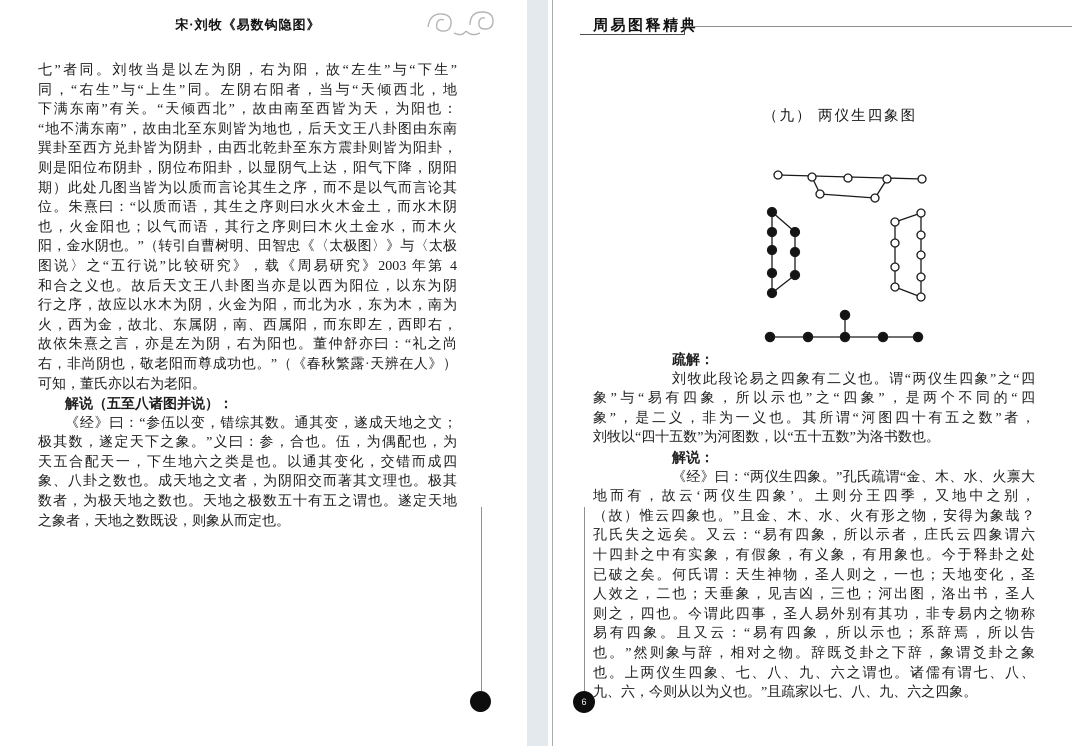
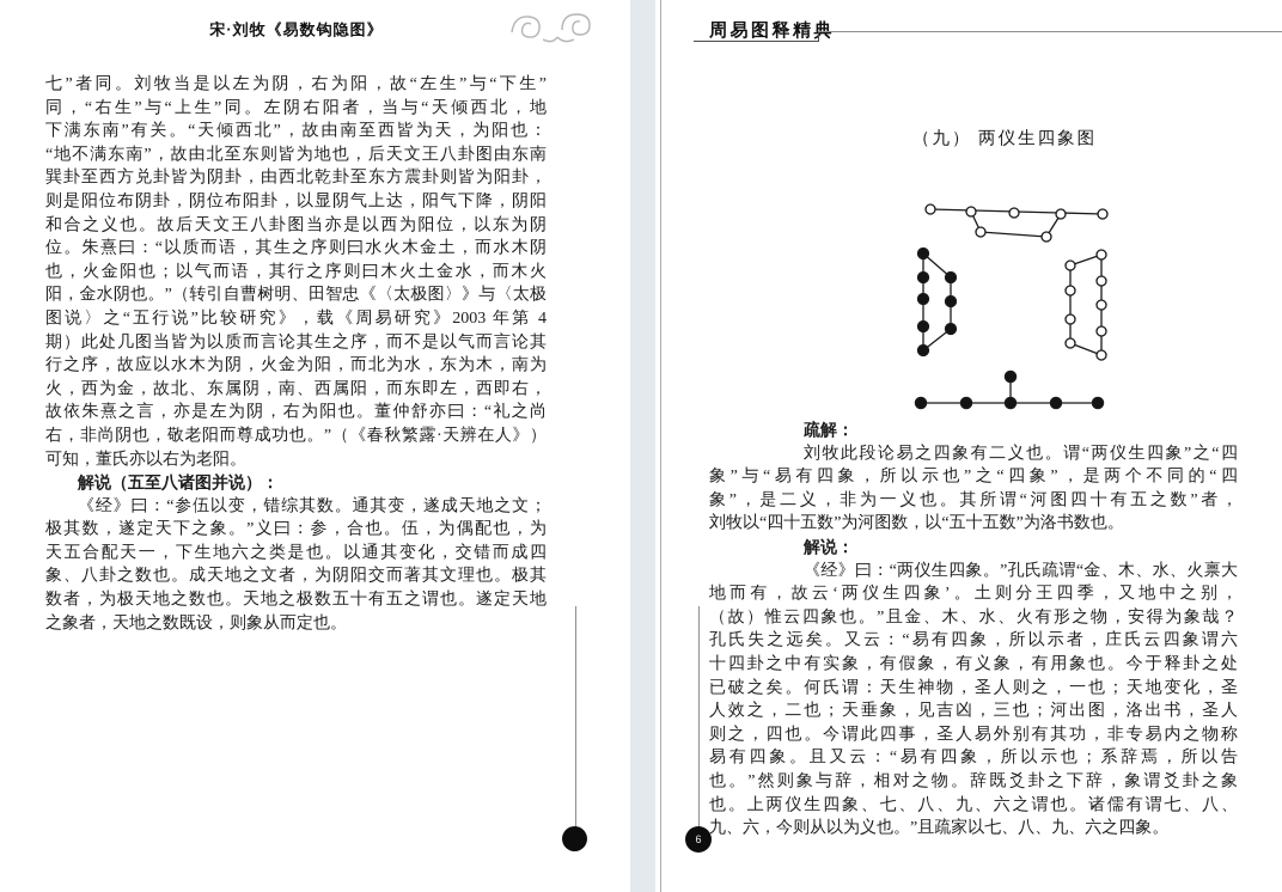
  宋·刘牧《易数钩隐图》
  周易图释精
  七”者同。刘牧当是以左为阴，右为阳，故“左生”与“下生”
  同，“右生”与“上生”同。左阴右阳者，当与“天倾西北，地
  下满东南”有关。“天倾西北”，故由南至西皆为天，为阳也：
  “地不满东南”，故由北至东则皆为地也，后天文王八卦图由东南
  巽卦至西方兑卦皆为阴卦，由西北乾卦至东方震卦则皆为阳卦，
  则是阳位布阴卦，阴位布阳卦，以显阴气上达，阳气下降，阴阳
- 期）此处几图当皆为以质而言论其生之序，而不是以气而言论其
+ 和合之义也。故后天文王八卦图当亦是以西为阳位，以东为阴
  位。朱熹曰：“以质而语，其生之序则曰水火木金土，而水木阴
  也，火金阳也；以气而语，其行之序则曰木火土金水，而木火
  阳，金水阴也。”（转引自曹树明、田智忠《〈太极图〉》与〈太极
  图说〉之“五行说”比较研究》，载《周易研究》2003 年第 4
- 和合之义也。故后天文王八卦图当亦是以西为阳位，以东为阴
+ 期）此处几图当皆为以质而言论其生之序，而不是以气而言论其
  行之序，故应以水木为阴，火金为阳，而北为水，东为木，南为
  火，西为金，故北、东属阴，南、西属阳，而东即左，西即右，
  故依朱熹之言，亦是左为阴，右为阳也。董仲舒亦曰：“礼之尚
  右，非尚阴也，敬老阳而尊成功也。”（《春秋繁露·天辨在人》）
  可知，董氏亦以右为老阳。
  解说（五至八诸图并说）：
  《经》曰：“参伍以变，错综其数。通其变，遂成天地之文；
  极其数，遂定天下之象。”义曰：参，合也。伍，为偶配也，为
  天五合配天一，下生地六之类是也。以通其变化，交错而成四
  象、八卦之数也。成天地之文者，为阴阳交而著其文理也。极其
  数者，为极天地之数也。天地之极数五十有五之谓也。遂定天地
  之象者，天地之数既设，则象从而定也。
  （九） 两仪生四象图
  疏解：
  刘牧此段论易之四象有二义也。谓“两仪生四象”之“四
  象”与“易有四象，所以示也”之“四象”，是两个不同的“四
  象”，是二义，非为一义也。其所谓“河图四十有五之数”者，
  刘牧以“四十五数”为河图数，以“五十五数”为洛书数也。
  解说：
  《经》曰：“两仪生四象。”孔氏疏谓“金、木、水、火禀大
  地而有，故云‘两仪生四象’。土则分王四季，又地中之别，
  （故）惟云四象也。”且金、木、水、火有形之物，安得为象哉？
  孔氏失之远矣。又云：“易有四象，所以示者，庄氏云四象谓六
  十四卦之中有实象，有假象，有义象，有用象也。今于释卦之处
  已破之矣。何氏谓：天生神物，圣人则之，一也；天地变化，圣
  人效之，二也；天垂象，见吉凶，三也；河出图，洛出书，圣人
  则之，四也。今谓此四事，圣人易外别有其功，非专易内之物称
  易有四象。且又云：“易有四象，所以示也；系辞焉，所以告
  也。”然则象与辞，相对之物。辞既爻卦之下辞，象谓爻卦之象
  也。上两仪生四象、七、八、九、六之谓也。诸儒有谓七、八、
  九、六，今则从以为义也。”且疏家以七、八、九、六之四象。
  6
